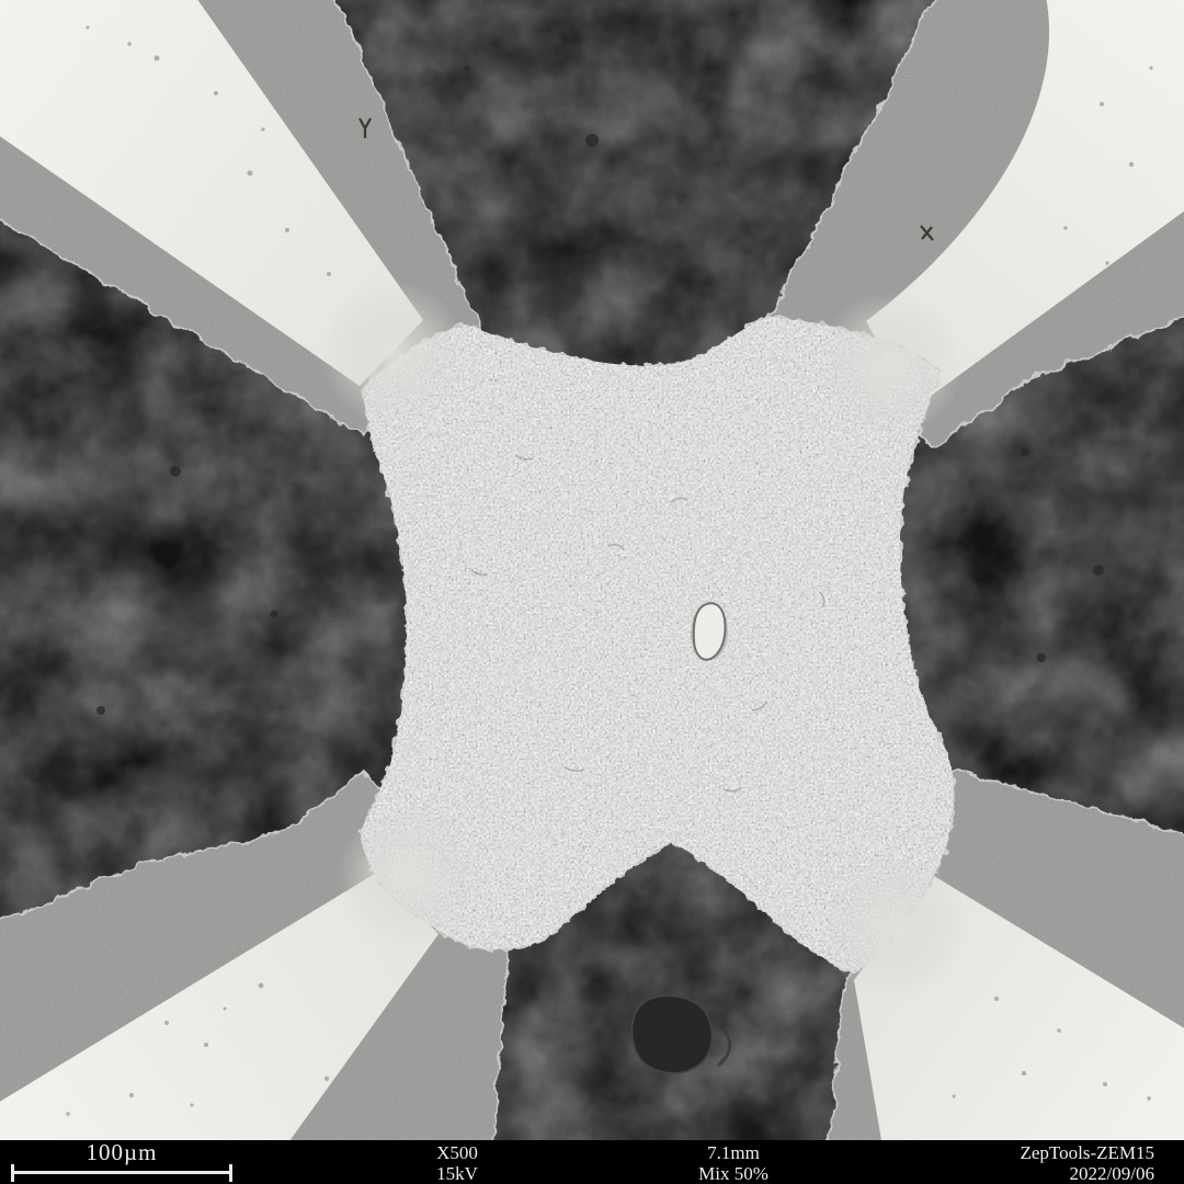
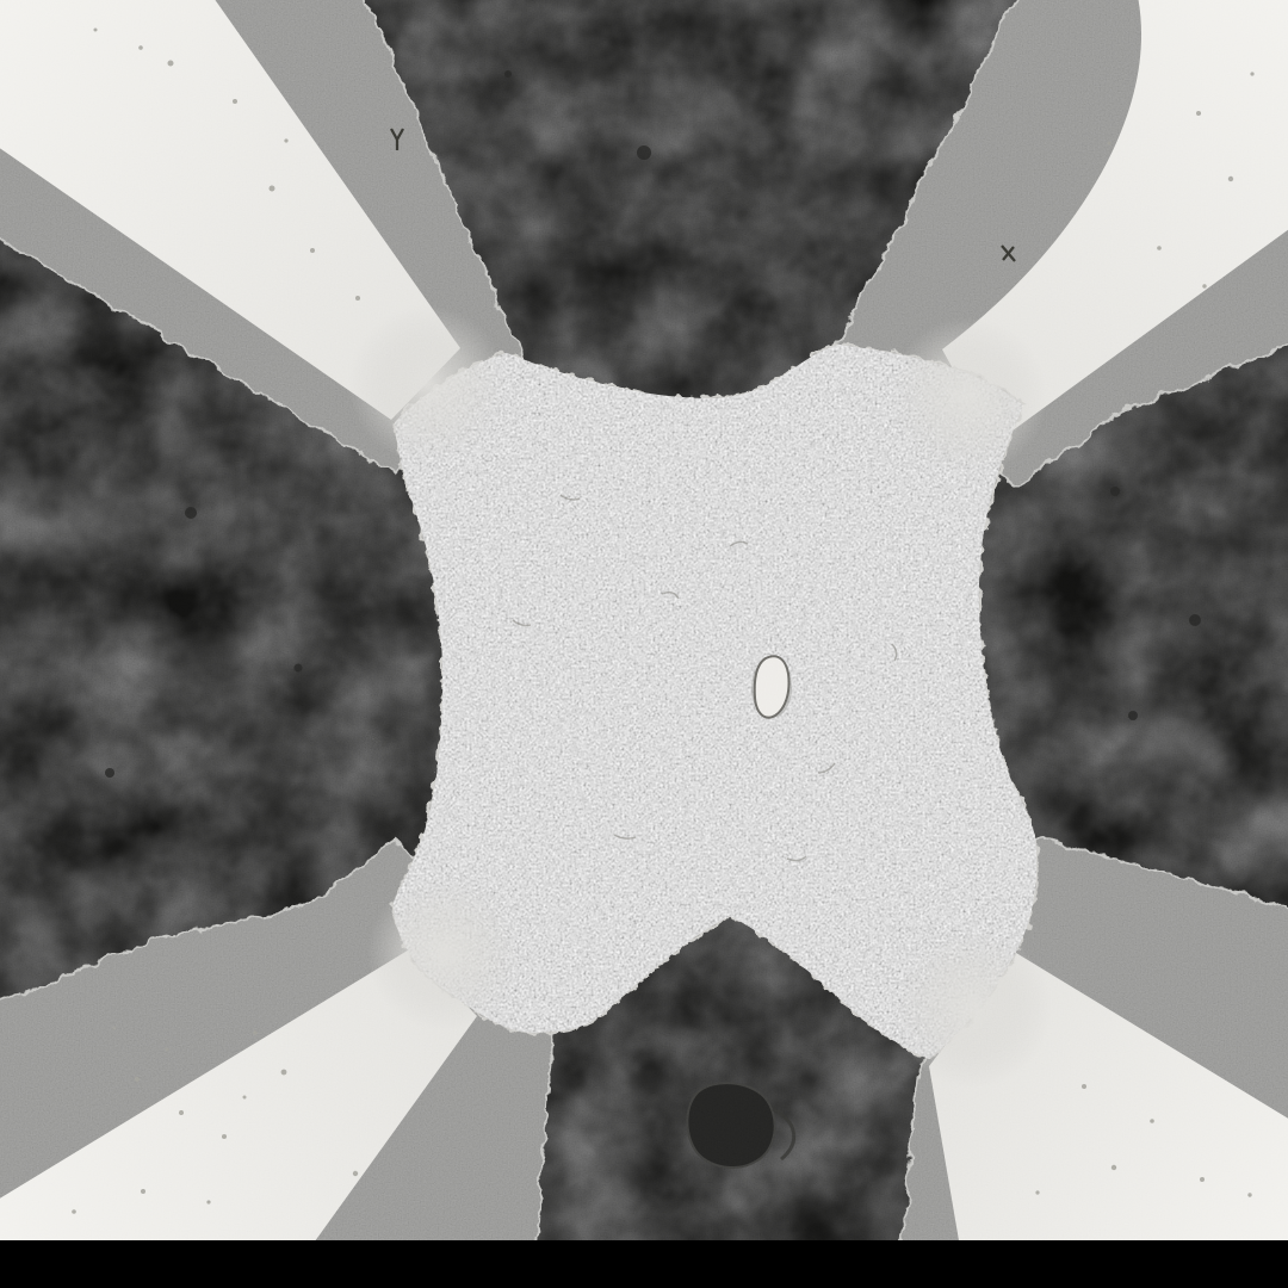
- 100µm
- X500
- 15kV
- 7.1mm
- Mix 50%
- ZepTools-ZEM15
- 2022/09/06
